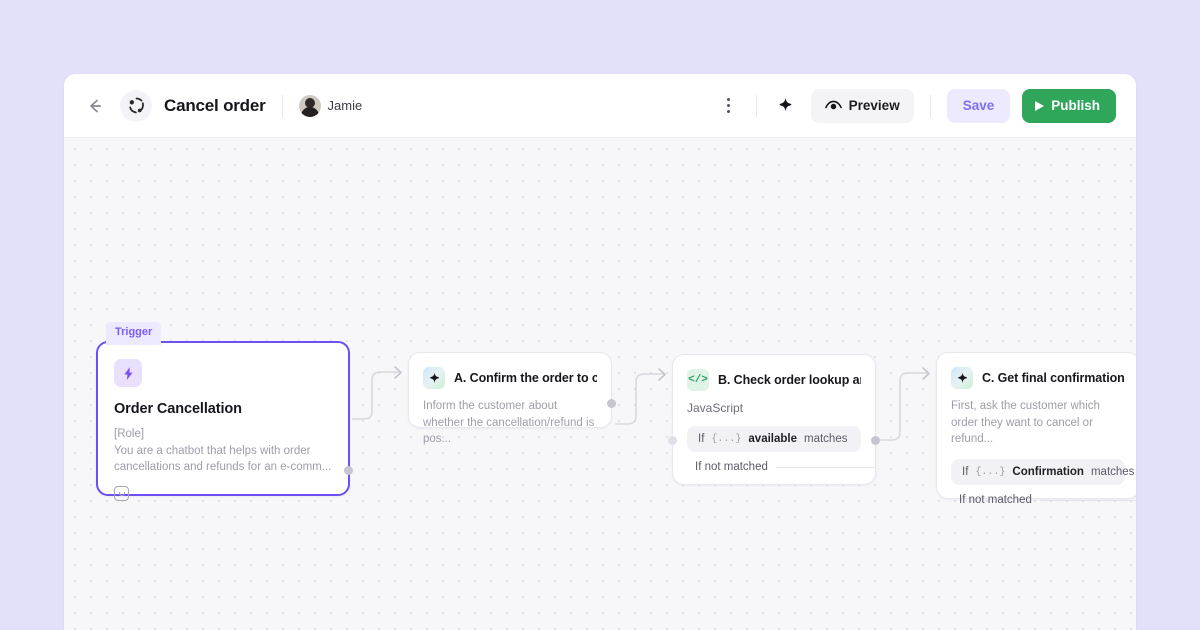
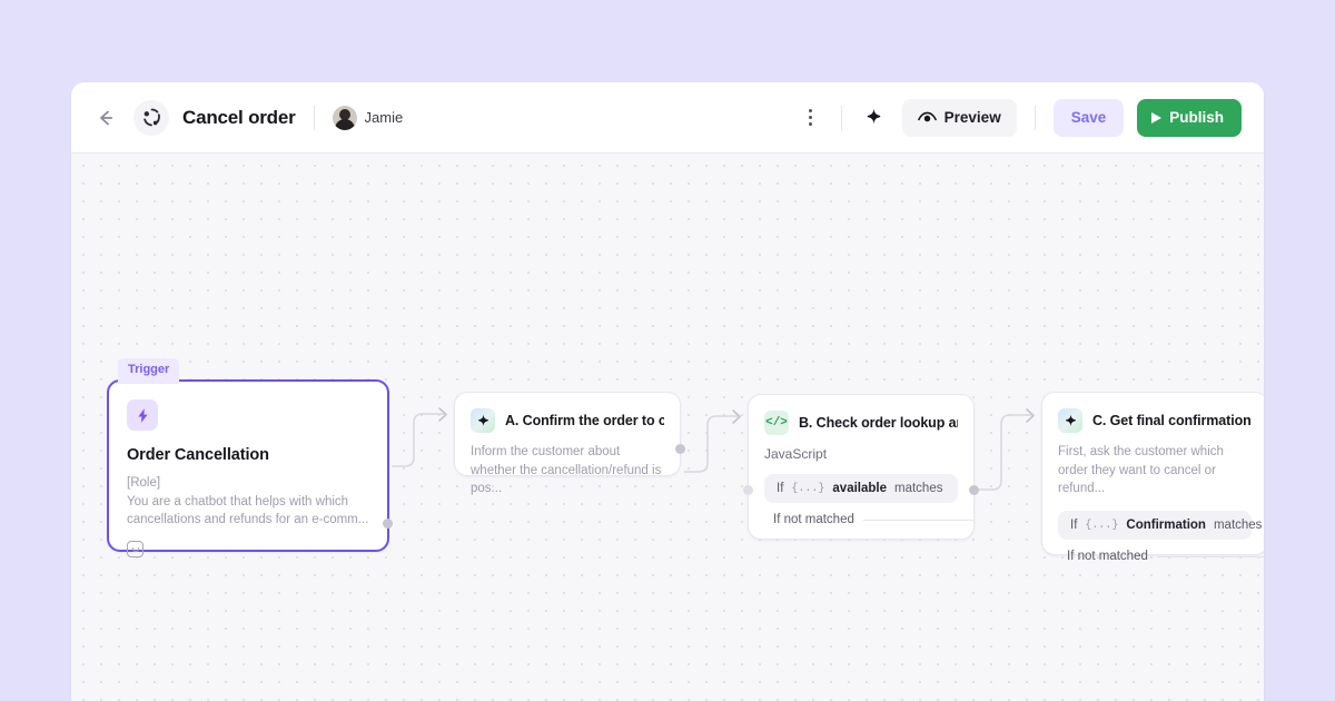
  Cancel order
  Jamie
  Preview
  Save
  Publish
  Trigger
  Order Cancellation
  [Role]
- You are a chatbot that helps with order cancellations and refunds for an e-comm...
+ You are a chatbot that helps with which cancellations and refunds for an e-comm...
  A. Confirm the order to c
  Inform the customer about whether the cancellation/refund is pos...
  </>
  B. Check order lookup a
  JavaScript
  If
  {...}
  available
  matches
  If not matched
  C. Get final confirmation
  First, ask the customer which order they want to cancel or refund...
  If
  {...}
  Confirmation
  matches
  If not matched
